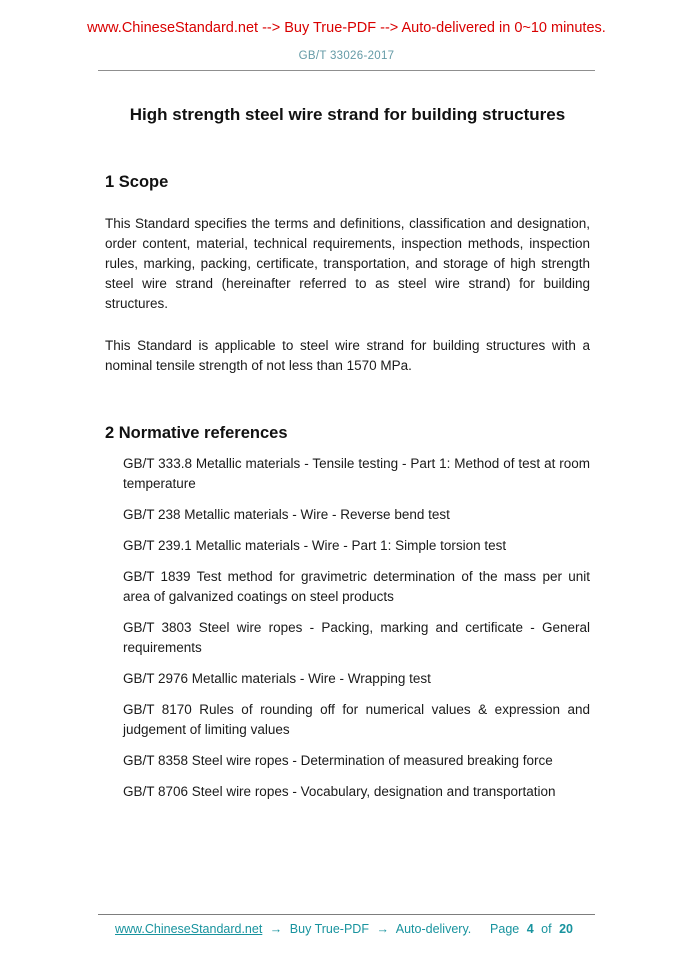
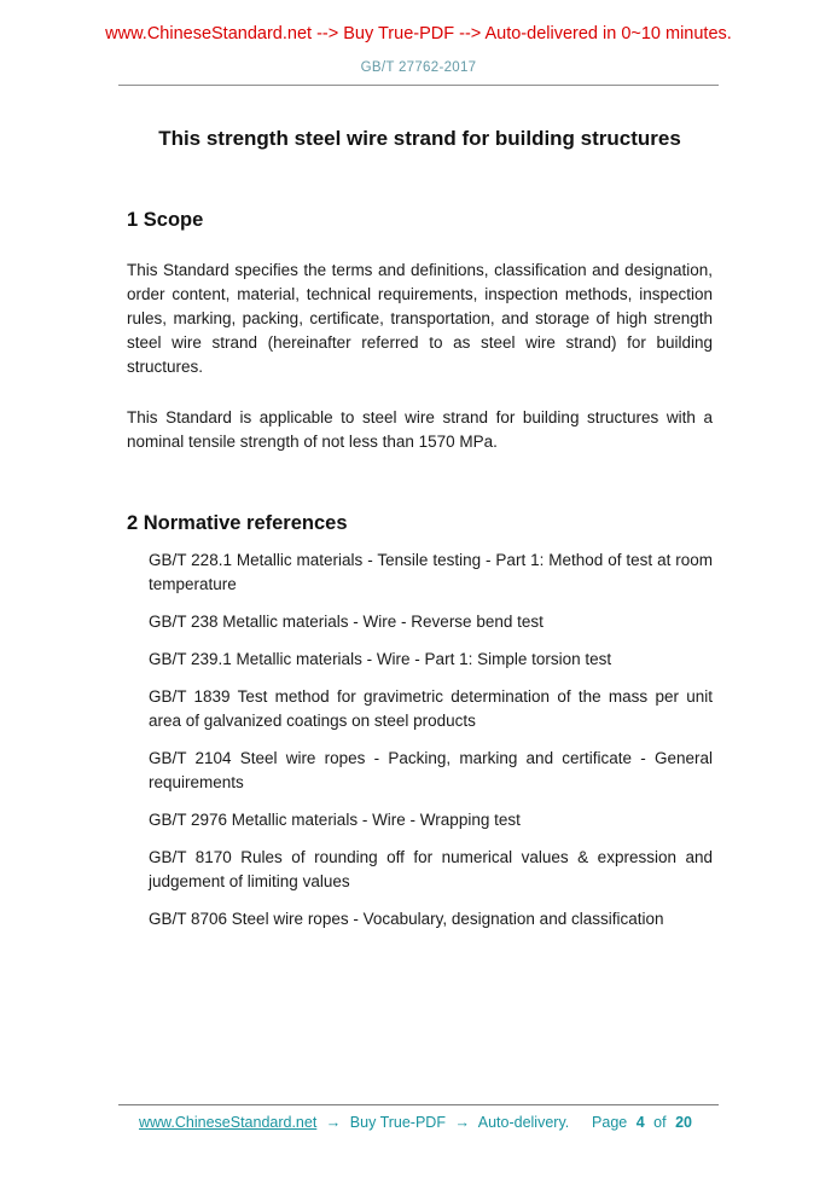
  www.ChineseStandard.net --> Buy True-PDF --> Auto-delivered in 0~10 minutes.
- GB/T 33026-2017
+ GB/T 27762-2017
- High strength steel wire strand for building structures
+ This strength steel wire strand for building structures
  1 Scope
  This Standard specifies the terms and definitions, classification and designation, order content, material, technical requirements, inspection methods, inspection rules, marking, packing, certificate, transportation, and storage of high strength steel wire strand (hereinafter referred to as steel wire strand) for building structures.
  This Standard is applicable to steel wire strand for building structures with a nominal tensile strength of not less than 1570 MPa.
  2 Normative references
- GB/T 333.8 Metallic materials - Tensile testing - Part 1: Method of test at room temperature
+ GB/T 228.1 Metallic materials - Tensile testing - Part 1: Method of test at room temperature
  GB/T 238 Metallic materials - Wire - Reverse bend test
  GB/T 239.1 Metallic materials - Wire - Part 1: Simple torsion test
  GB/T 1839 Test method for gravimetric determination of the mass per unit area of galvanized coatings on steel products
- GB/T 3803 Steel wire ropes - Packing, marking and certificate - General requirements
+ GB/T 2104 Steel wire ropes - Packing, marking and certificate - General requirements
  GB/T 2976 Metallic materials - Wire - Wrapping test
  GB/T 8170 Rules of rounding off for numerical values & expression and judgement of limiting values
- GB/T 8358 Steel wire ropes - Determination of measured breaking force
- GB/T 8706 Steel wire ropes - Vocabulary, designation and transportation
+ GB/T 8706 Steel wire ropes - Vocabulary, designation and classification
  www.ChineseStandard.net → Buy True-PDF → Auto-delivery.
  Page 4 of 20
